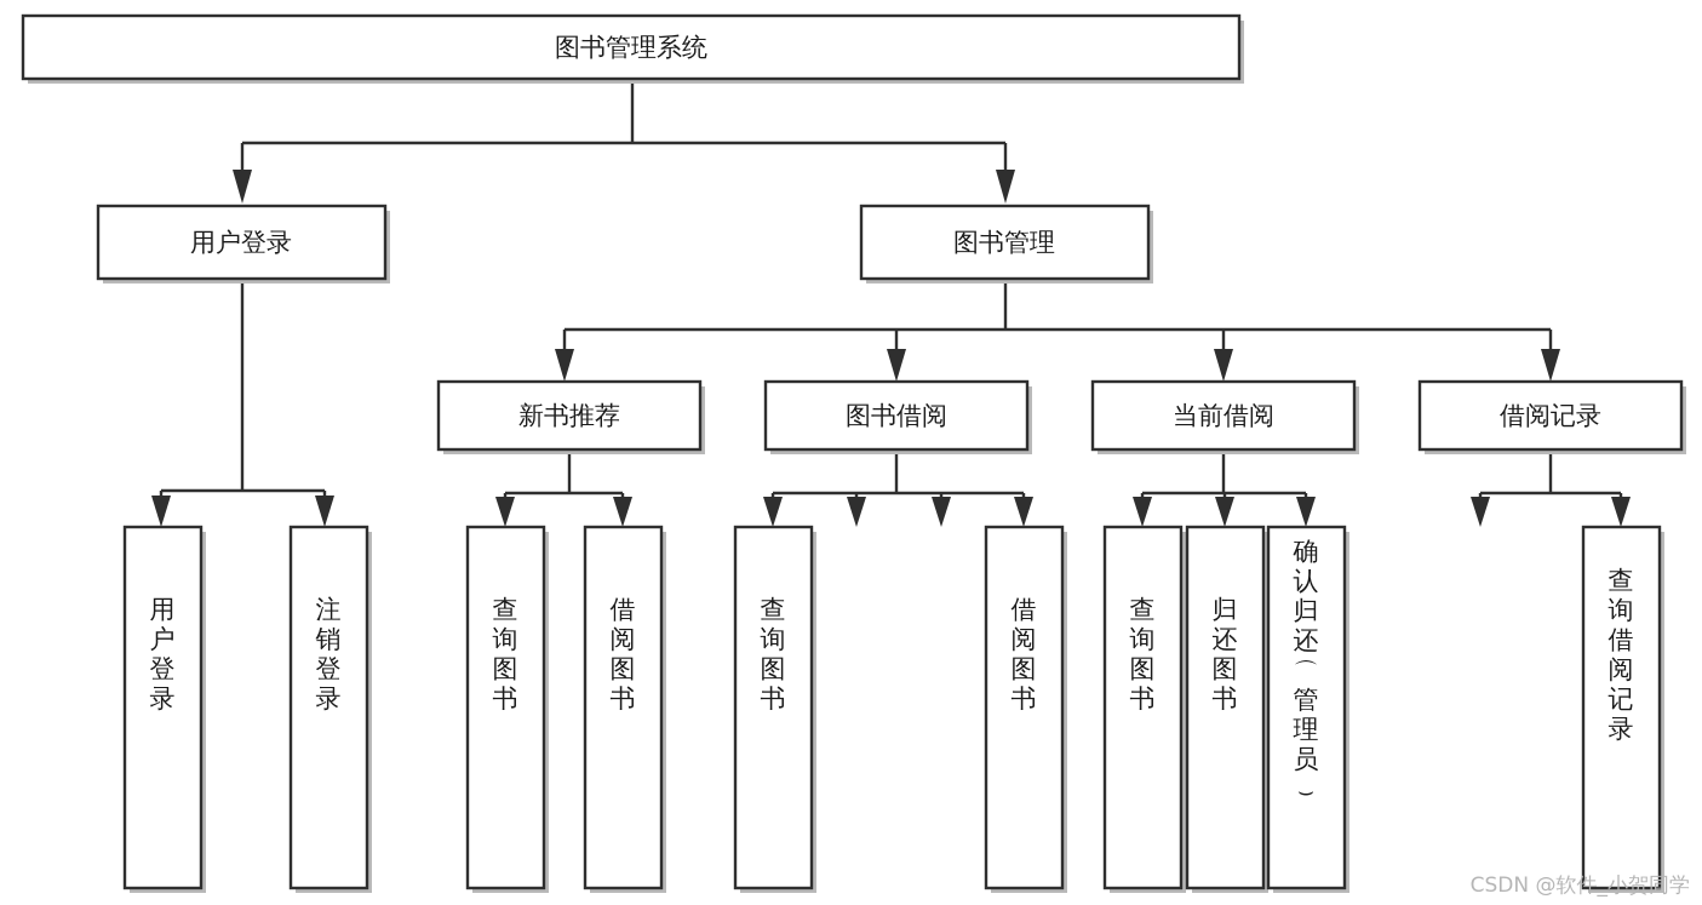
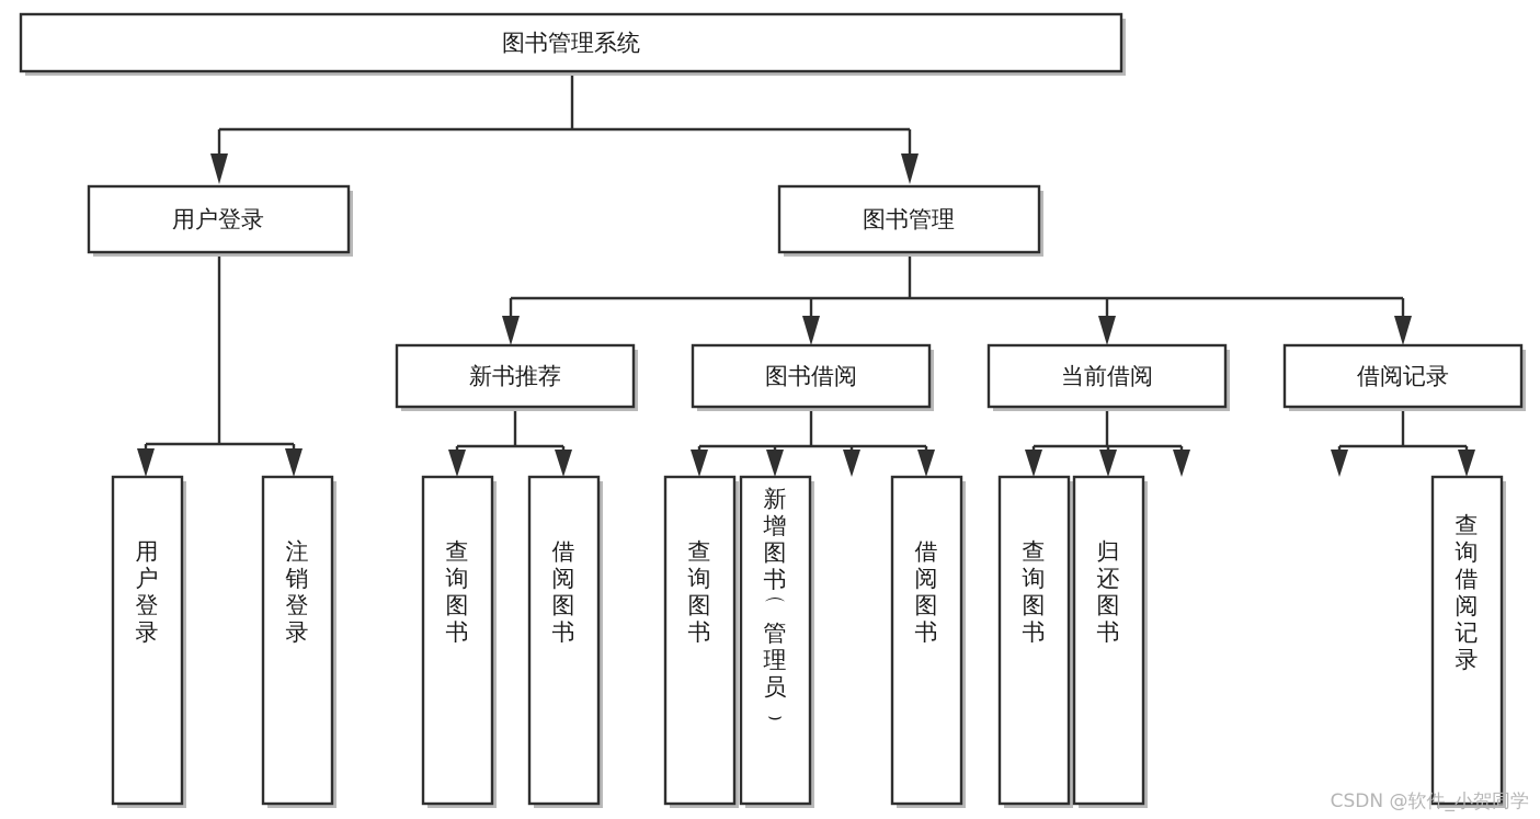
  图书管理系统
  用户登录
  图书管理
  新书推荐
  图书借阅
  当前借阅
  借阅记录
  用户登录
  注销登录
  查询图书
  借阅图书
  查询图书
+ 新增图书 ⌒ 管理员 ⌣
  借阅图书
  查询图书
  归还图书
- 确认归还 ⌒ 管理员 ⌣
  查询借阅记录
  CSDN @软件_小贺同学
